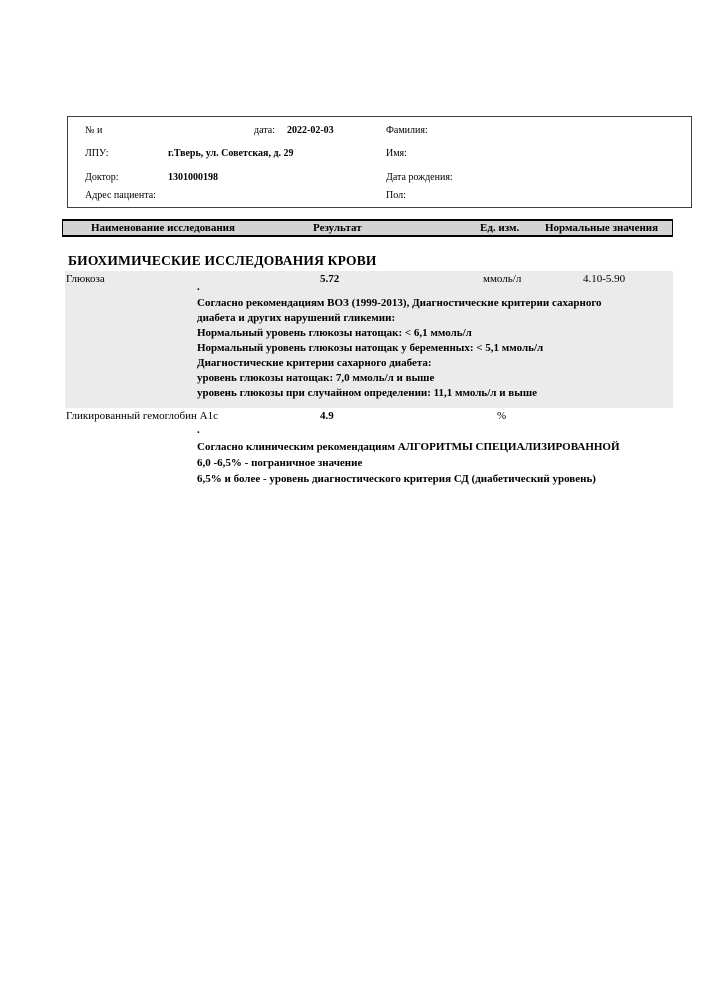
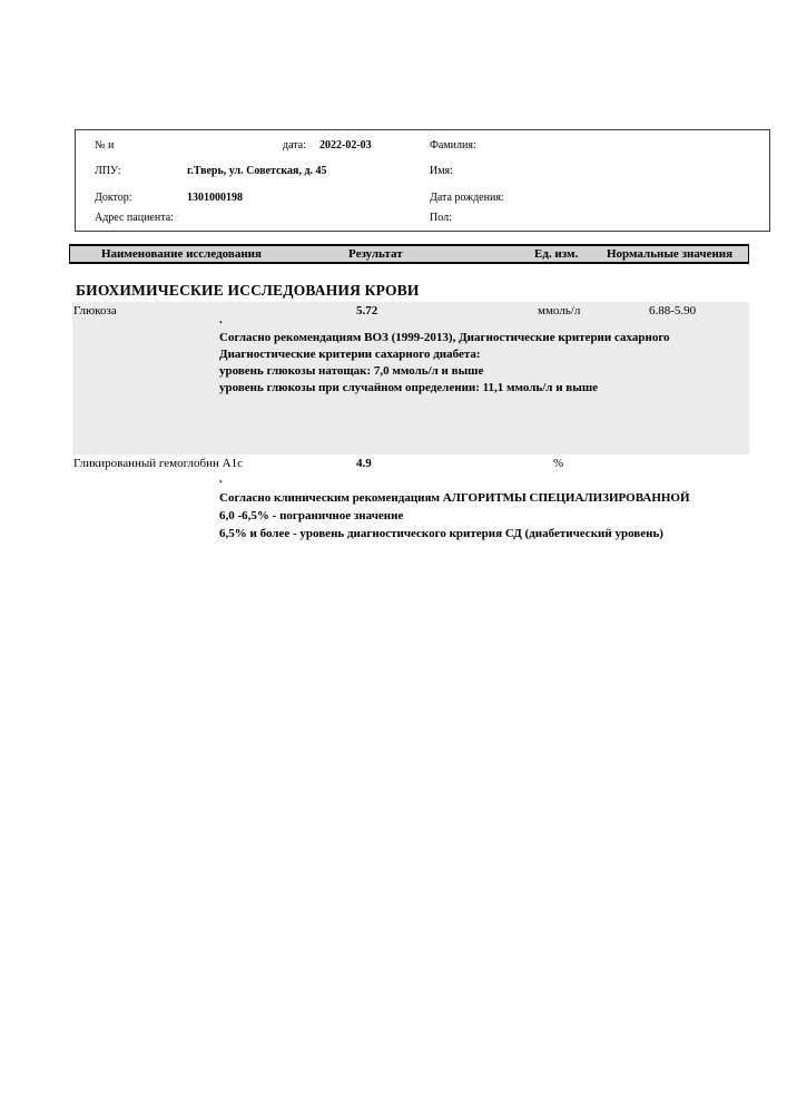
  № и
  дата:
  2022-02-03
  Фамилия:
  ЛПУ:
- г.Тверь, ул. Советская, д. 29
+ г.Тверь, ул. Советская, д. 45
  Имя:
  Доктор:
  1301000198
  Дата рождения:
  Адрес пациента:
  Пол:
  Наименование исследования
  Результат
  Ед. изм.
  Нормальные значения
  БИОХИМИЧЕСКИЕ ИССЛЕДОВАНИЯ КРОВИ
  Глюкоза
  5.72
  ммоль/л
- 4.10-5.90
+ 6.88-5.90
  .
  Согласно рекомендациям ВОЗ (1999-2013), Диагностические критерии сахарного
- диабета и других нарушений гликемии:
- Нормальный уровень глюкозы натощак: < 6,1 ммоль/л
- Нормальный уровень глюкозы натощак у беременных: < 5,1 ммоль/л
  Диагностические критерии сахарного диабета:
  уровень глюкозы натощак: 7,0 ммоль/л и выше
  уровень глюкозы при случайном определении: 11,1 ммоль/л и выше
  Гликированный гемоглобин A1c
  4.9
  %
  .
  Согласно клиническим рекомендациям АЛГОРИТМЫ СПЕЦИАЛИЗИРОВАННОЙ
  6,0 -6,5% - пограничное значение
  6,5% и более - уровень диагностического критерия СД (диабетический уровень)
